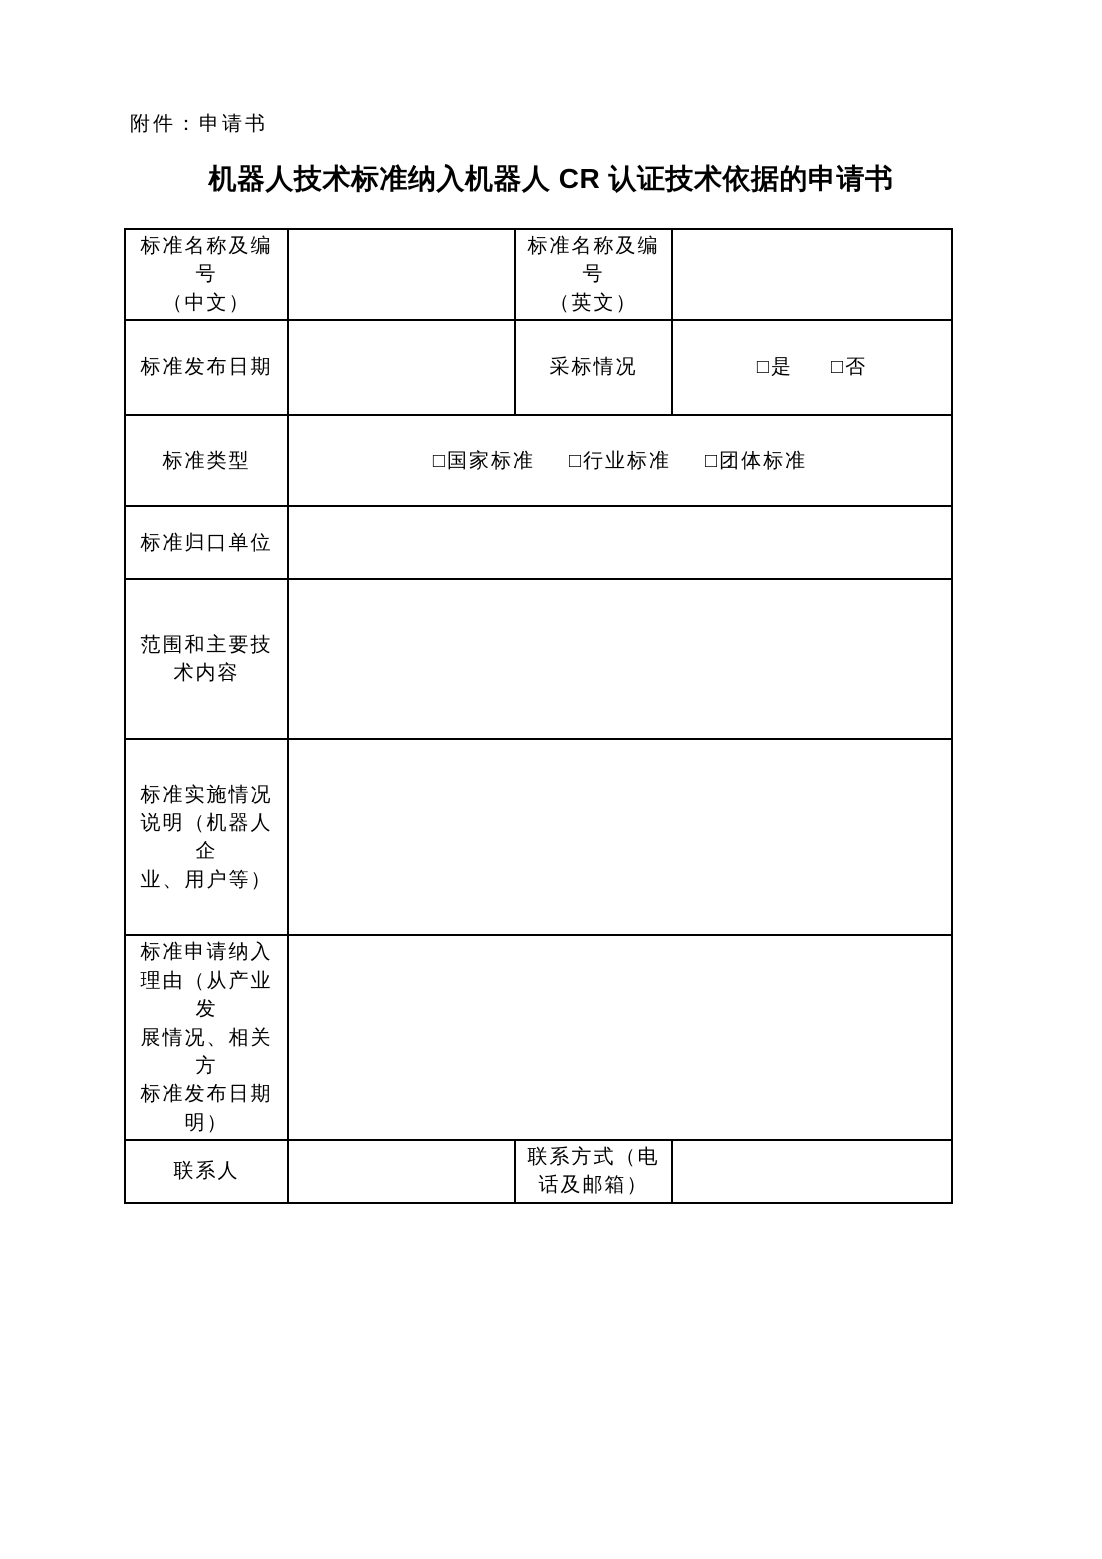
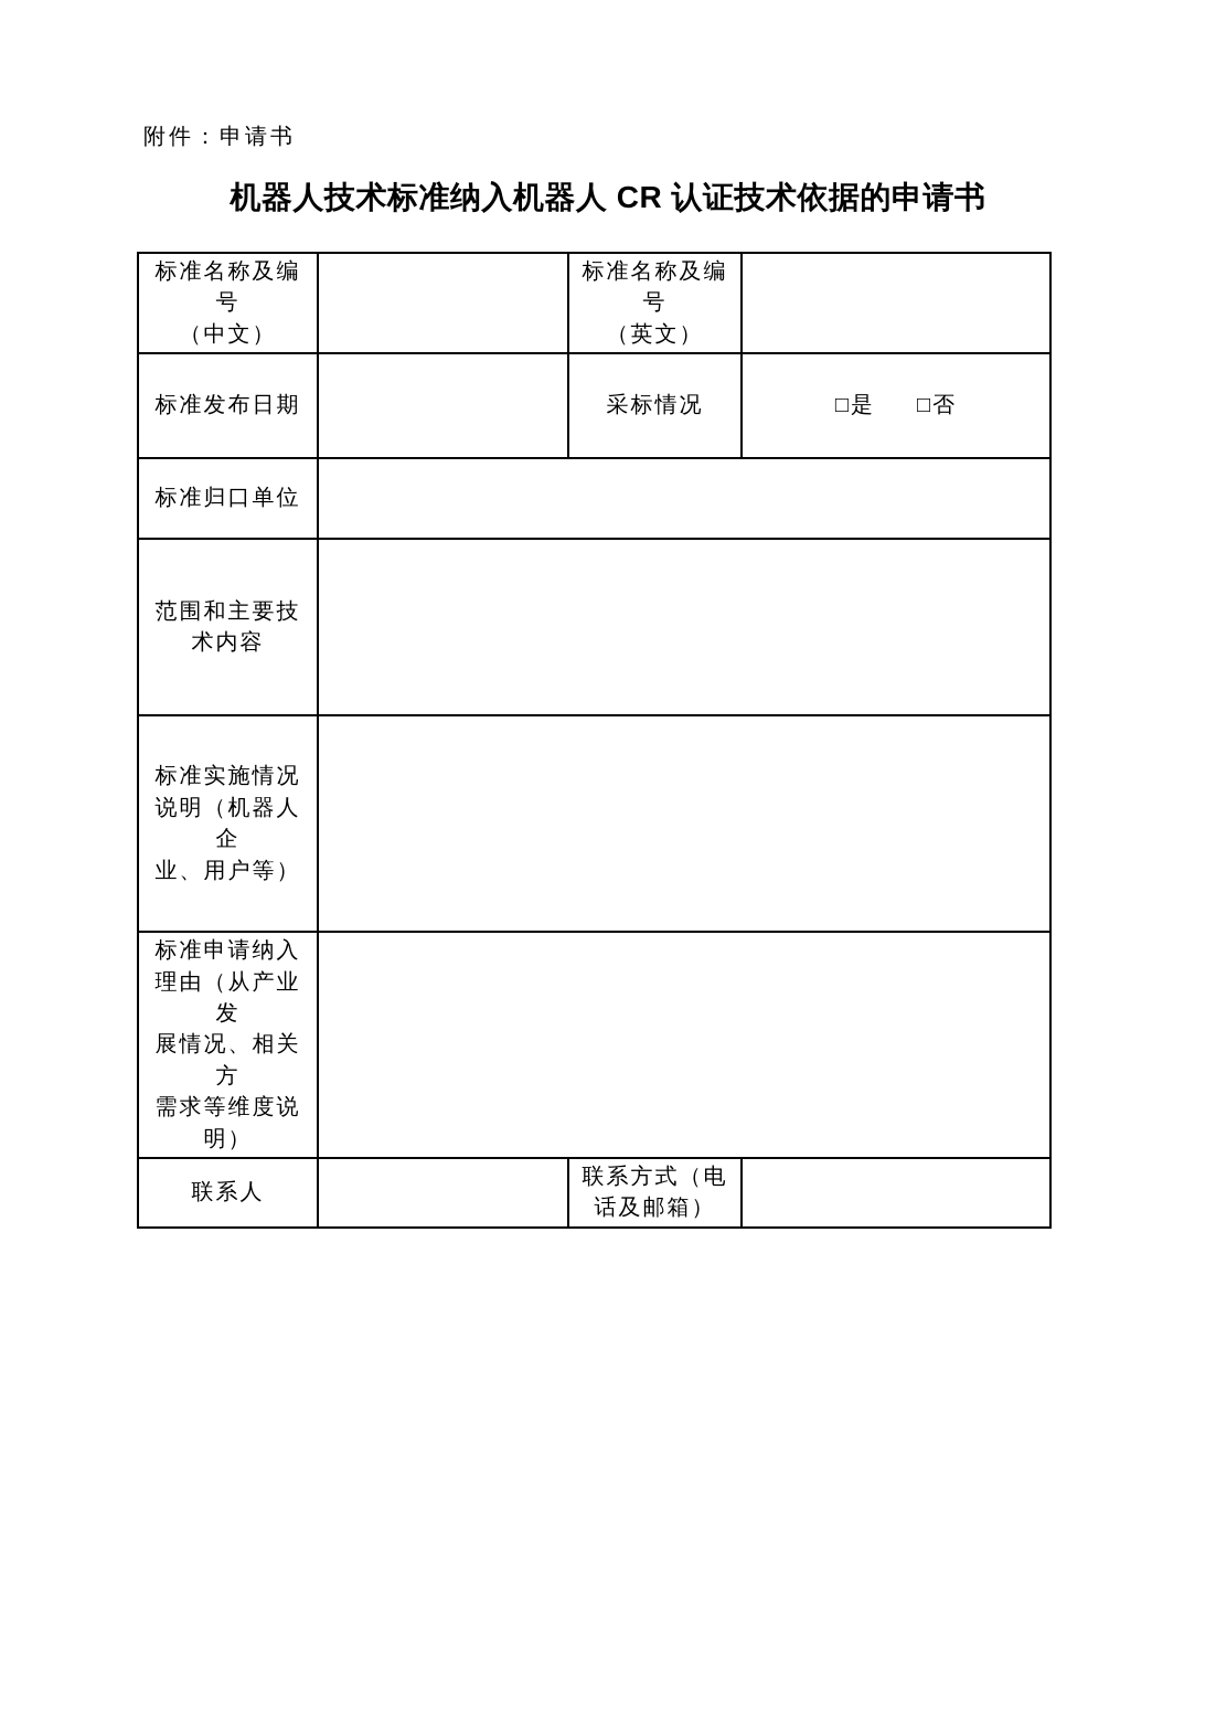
  附件：申请书
  机器人技术标准纳入机器人 CR 认证技术依据的申请书
  标准名称及编 号 （中文）		标准名称及编 号 （英文）
  标准发布日期		采标情况	□是 □否
- 标准类型	□国家标准 □行业标准 □团体标准
  标准归口单位
  范围和主要技 术内容
  标准实施情况 说明（机器人企 业、用户等）
- 标准申请纳入 理由（从产业发 展情况、相关方 标准发布日期 明）
+ 标准申请纳入 理由（从产业发 展情况、相关方 需求等维度说 明）
  联系人		联系方式（电 话及邮箱）
